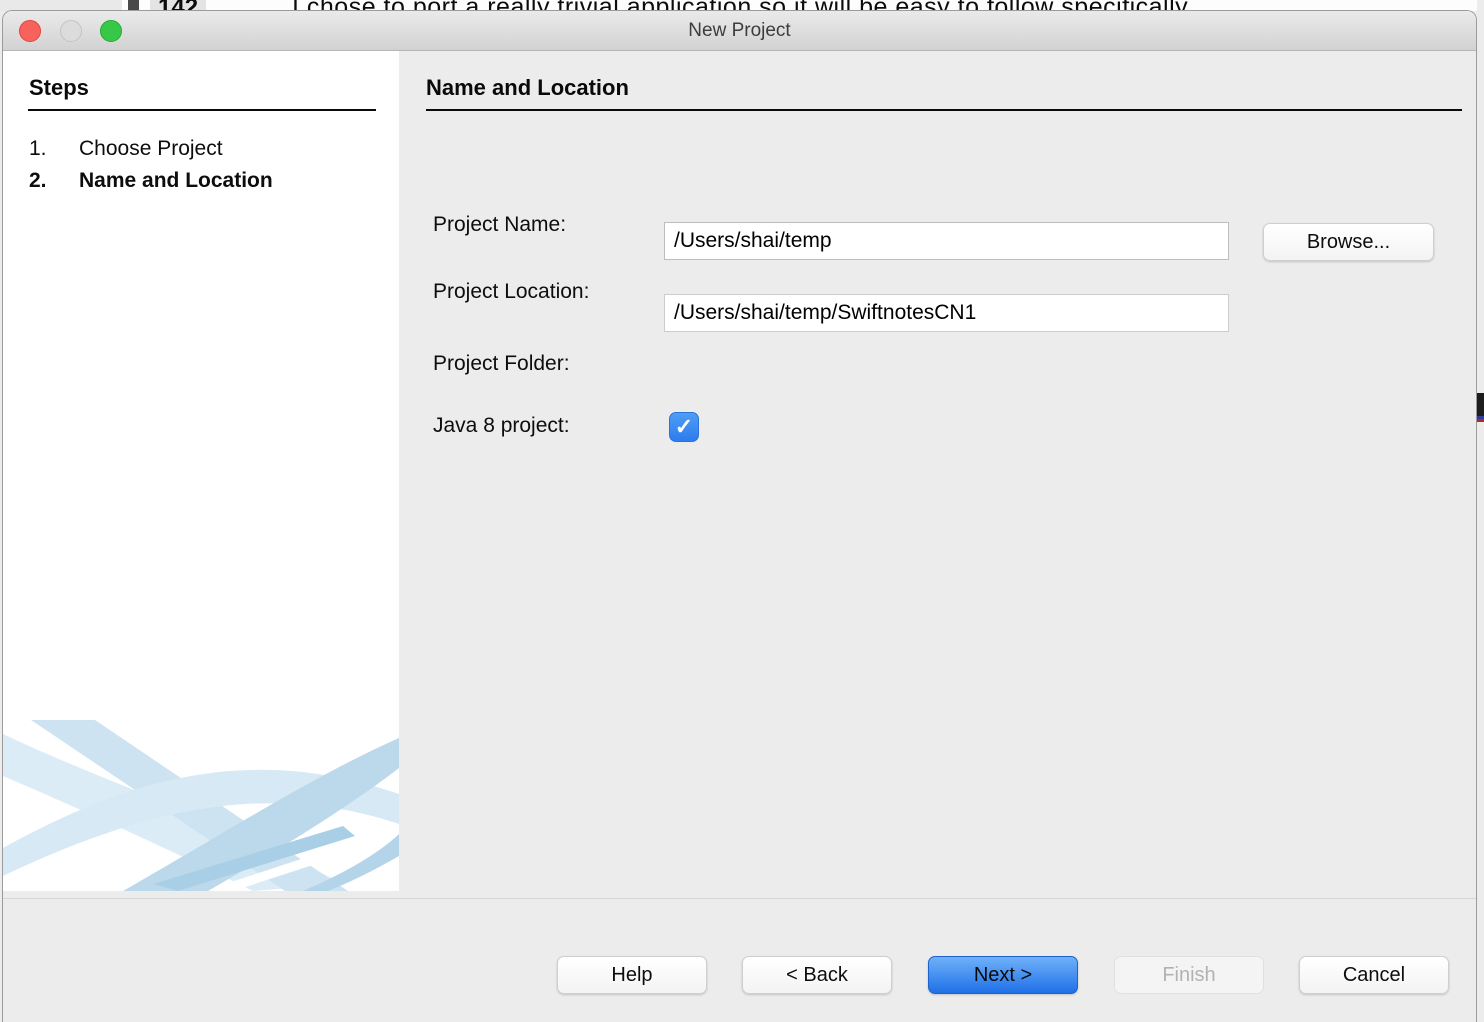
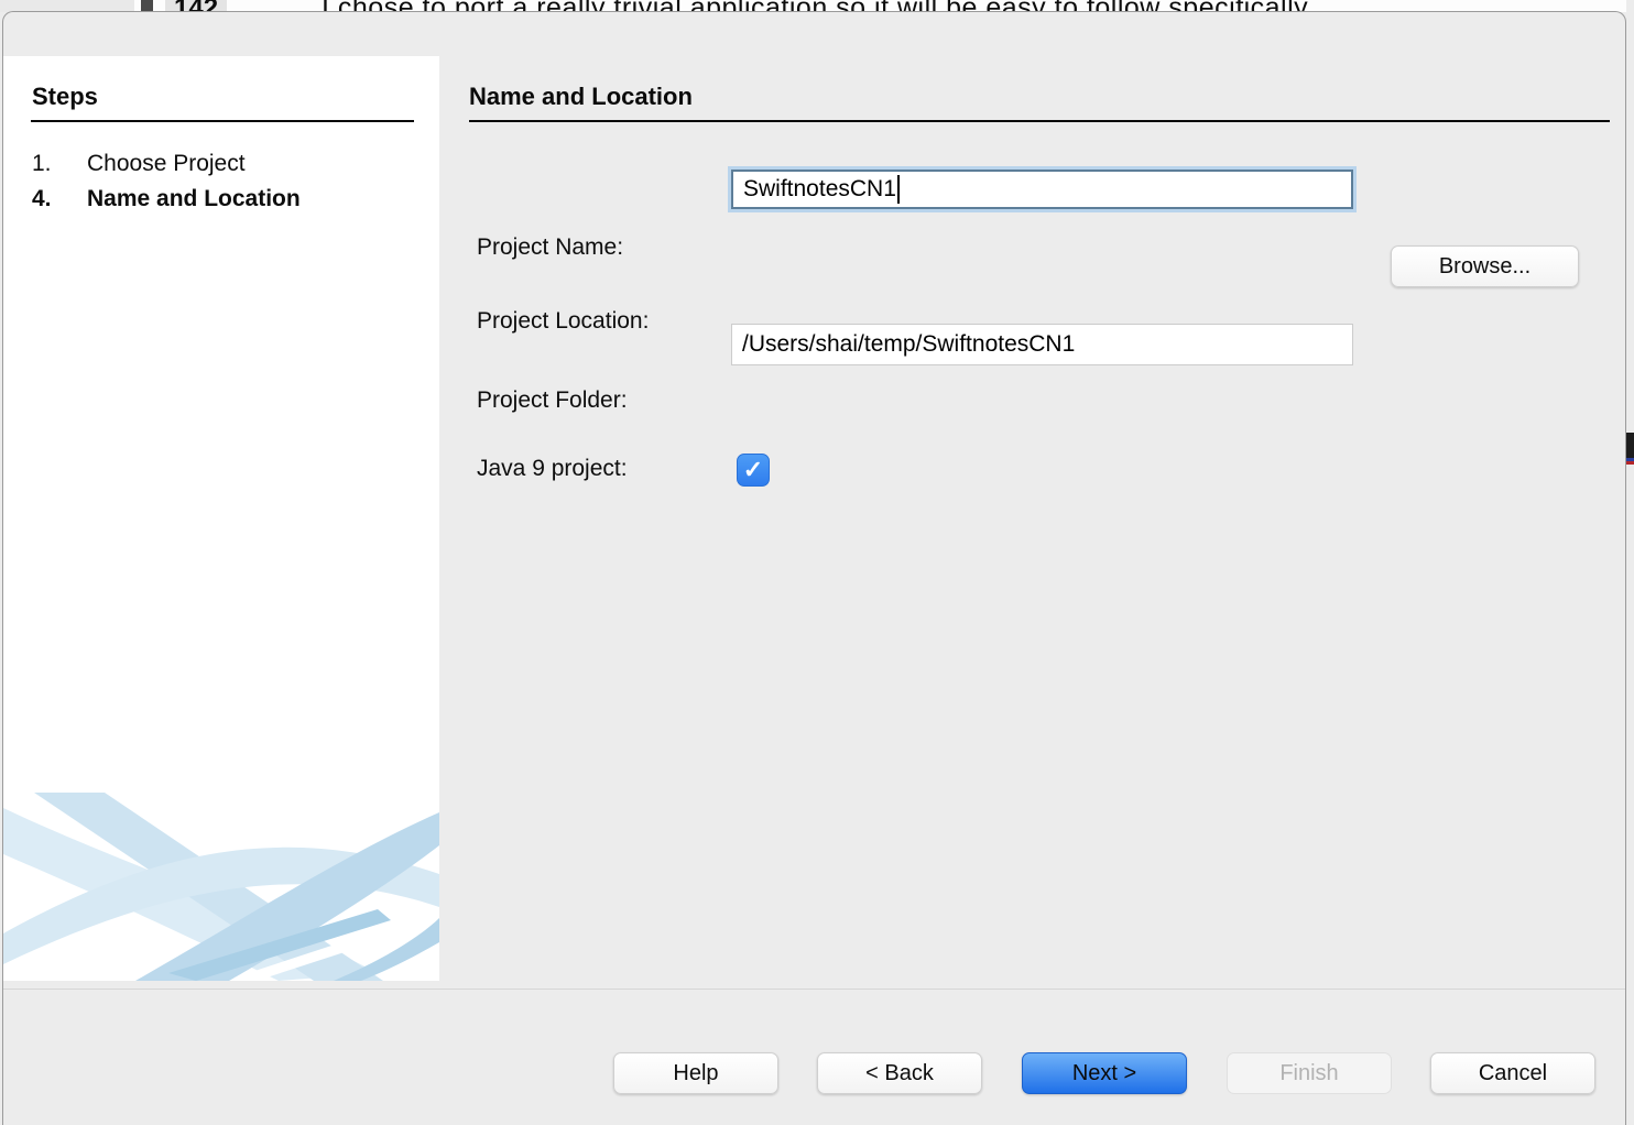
  142
  I chose to port a really trivial application so it will be easy to follow specifically
- New Project
  Steps
  1.
  Choose Project
- 2.
+ 4.
  Name and Location
  Name and Location
  Project Name:
+ SwiftnotesCN1
  Project Location:
- /Users/shai/temp
  Browse...
  Project Folder:
  /Users/shai/temp/SwiftnotesCN1
- Java 8 project:
+ Java 9 project:
  ✓
  Help
  < Back
  Next >
  Finish
  Cancel
